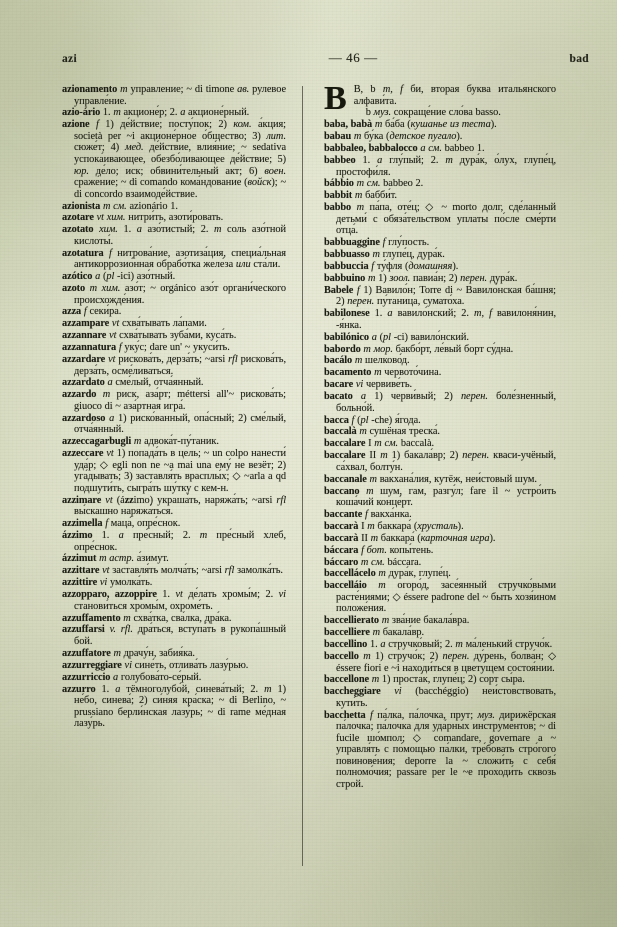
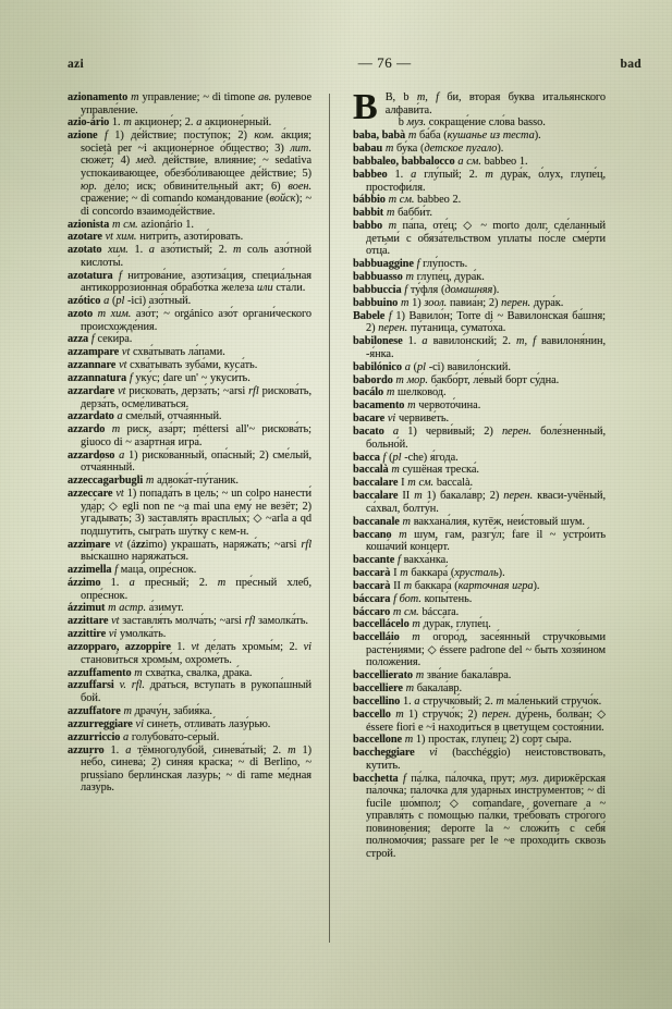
  azi
- — 46 —
+ — 76 —
  bad
  azionamento m управле́ние; ~ di timone ав. рулево́е управле́ние.
  azio-ário 1. m акционе́р; 2. a акционе́рный.
  azione f 1) де́йствие; посту́пок; 2) ком. а́кция; società per ~i акционе́рное о́бщество; 3) лит. сюже́т; 4) мед. де́йствие, влия́ние; ~ sedativa успока́ивающее, обезбо́ливающее де́йствие; 5) юр. де́ло; иск; обвини́тельный акт; 6) воен. сраже́ние; ~ di comando кома́ндование (войск); ~ di concordo взаимоде́йствие.
  azionista m см. azionário 1.
  azotare vt хим. нитри́ть, азоти́ровать.
  azotato хим. 1. a азо́тистый; 2. m соль азо́тной кислоты́.
  azotatura f нитрова́ние, азотиза́ция, специа́льная антикоррозио́нная обрабо́тка желе́за или ста́ли.
  azótico a (pl -ici) азо́тный.
  azoto m хим. азо́т; ~ orgánico азо́т органи́ческого происхожде́ния.
  azza f секи́ра.
  azzampare vt схва́тывать ла́пами.
  azzannare vt схва́тывать зуба́ми, куса́ть.
  azzannatura f уку́с; dare un' ~ укуси́ть.
  azzardare vt рискова́ть, дерза́ть; ~arsi rfl рискова́ть, дерза́ть, осме́ливаться.
  azzardato a сме́лый, отча́янный.
  azzardo m риск, аза́рт; méttersi all'~ рискова́ть; giuoco di ~ аза́ртная игра́.
  azzardoso a 1) риско́ванный, опа́сный; 2) сме́лый, отча́янный.
  azzeccagarbugli m адвока́т-пу́таник.
  azzeccare vt 1) попада́ть в цель; ~ un colpo нанести́ уда́р; ◇ egli non ne ~a mai una ему́ не везёт; 2) уга́дывать; 3) заставля́ть врасплы́х; ◇ ~arla a qd подшути́ть, сыгра́ть шу́тку с кем-н.
  azzimare vt (ázzimo) украша́ть, наряжа́ть; ~arsi rfl вы́скашно наряжа́ться.
  azzimella f маца́, опре́снок.
  ázzimo 1. a пре́сный; 2. m пре́сный хлеб, опре́снок.
  ázzimut m астр. а́зимут.
  azzittare vt заставля́ть молча́ть; ~arsi rfl замолка́ть.
  azzittire vi умолка́ть.
  azzopparo, azzoppire 1. vt де́лать хромы́м; 2. vi станови́ться хромы́м, охроме́ть.
  azzuffamento m схва́тка, сва́лка, дра́ка.
  azzuffarsi v. rfl. дра́ться, вступа́ть в рукопа́шный бой.
  azzuffatore m драчу́н, забия́ка.
  azzurreggiare vi сине́ть, отлива́ть лазу́рью.
  azzurriccio a голубова́то-се́рый.
  azzurro 1. a тёмноголубо́й, синева́тый; 2. m 1) не́бо, синева́; 2) си́няя кра́ска; ~ di Berlino, ~ prussiano берли́нская лазу́рь; ~ di rame ме́дная лазу́рь.
  B
  B, b m, f би, втора́я бу́ква италья́нского алфави́та.
  b муз. сокраще́ние сло́ва basso.
  baba, babà m ба́ба (кушанье из теста).
  babau m бу́ка (детское пугало).
  babbaleo, babbalocco a см. babbeo 1.
  babbeo 1. a глу́пый; 2. m дура́к, о́лух, глупе́ц, простофи́ля.
  bábbio m см. babbeo 2.
  babbit m бабби́т.
  babbo m па́па, оте́ц; ◇ ~ morto долг, сде́ланный детьми́ с обяза́тельством уплаты по́сле сме́рти отца́.
  babbuaggine f глу́пость.
  babbuasso m глупе́ц, дура́к.
  babbuccia f ту́фля (домашняя).
  babbuino m 1) зоол. павиа́н; 2) перен. дура́к.
  Babele f 1) Вавило́н; Torre di ~ Вавило́нская ба́шня; 2) перен. пу́таница, сумато́ха.
  babilonese 1. a вавило́нский; 2. m, f вавилоня́нин, -я́нка.
  babilónico a (pl -ci) вавило́нский.
  babordo m мор. бакбо́рт, ле́вый борт су́дна.
  bacálo m шелково́д.
  bacamento m червото́чина.
  bacare vi червиве́ть.
  bacato a 1) черви́вый; 2) перен. боле́зненный, больно́й.
  bacca f (pl -che) я́года.
  baccalà m сушёная треска́.
  baccalare I m см. baccalà.
  baccalare II m 1) бакала́вр; 2) перен. кваси-учёный, са́хвал, болту́н.
  baccanale m вакхана́лия, кутёж, неи́стовый шум.
  baccano m шум, гам, разгу́л; fare il ~ устро́ить коша́чий конце́рт.
  baccante f вакха́нка.
  baccarà I m баккара́ (хрусталь).
  baccarà II m баккара́ (карточная игра).
  báccara f бот. копы́тень.
  báccaro m см. báccara.
  baccellácelo m дура́к, глупе́ц.
  baccelláio m огоро́д, засе́янный стручко́выми расте́ниями; ◇ éssere padrone del ~ быть хозя́ином положе́ния.
  baccellierato m зва́ние бакала́вра.
  baccelliere m бакала́вр.
  baccellino 1. a стручко́вый; 2. m ма́ленький стручо́к.
  baccello m 1) стручо́к; 2) перен. ду́рень, болва́н; ◇ éssere fiori e ~i находи́ться в цвету́щем состоя́нии.
  baccellone m 1) проста́к, глупе́ц; 2) сорт сы́ра.
  baccheggiare vi (bacchéggio) неи́стовствовать, кути́ть.
  bacchetta f па́лка, па́лочка, прут; муз. дирижёрская па́лочка; па́лочка для уда́рных инструме́нтов; ~ di fucile шо́мпол; ◇ comandare, governare a ~ управля́ть с по́мощью па́лки, тре́бовать стро́гого повинове́ния; deporre la ~ сложи́ть с себя́ полномо́чия; passare per le ~e проходи́ть сквозь строй.
